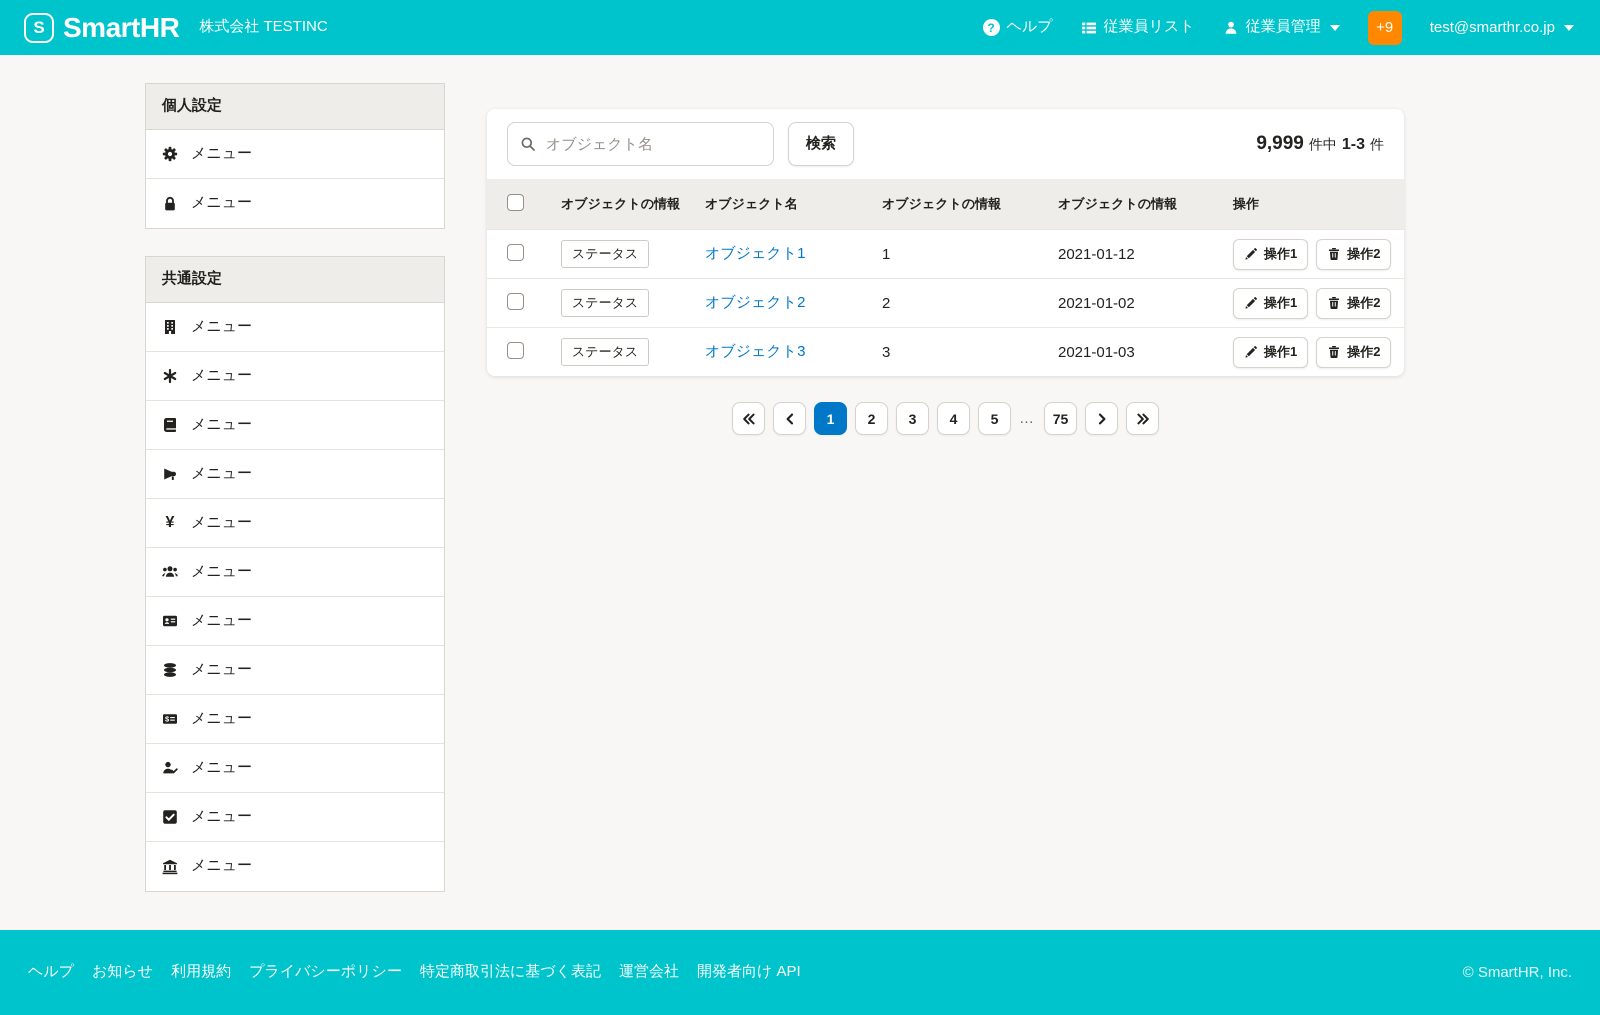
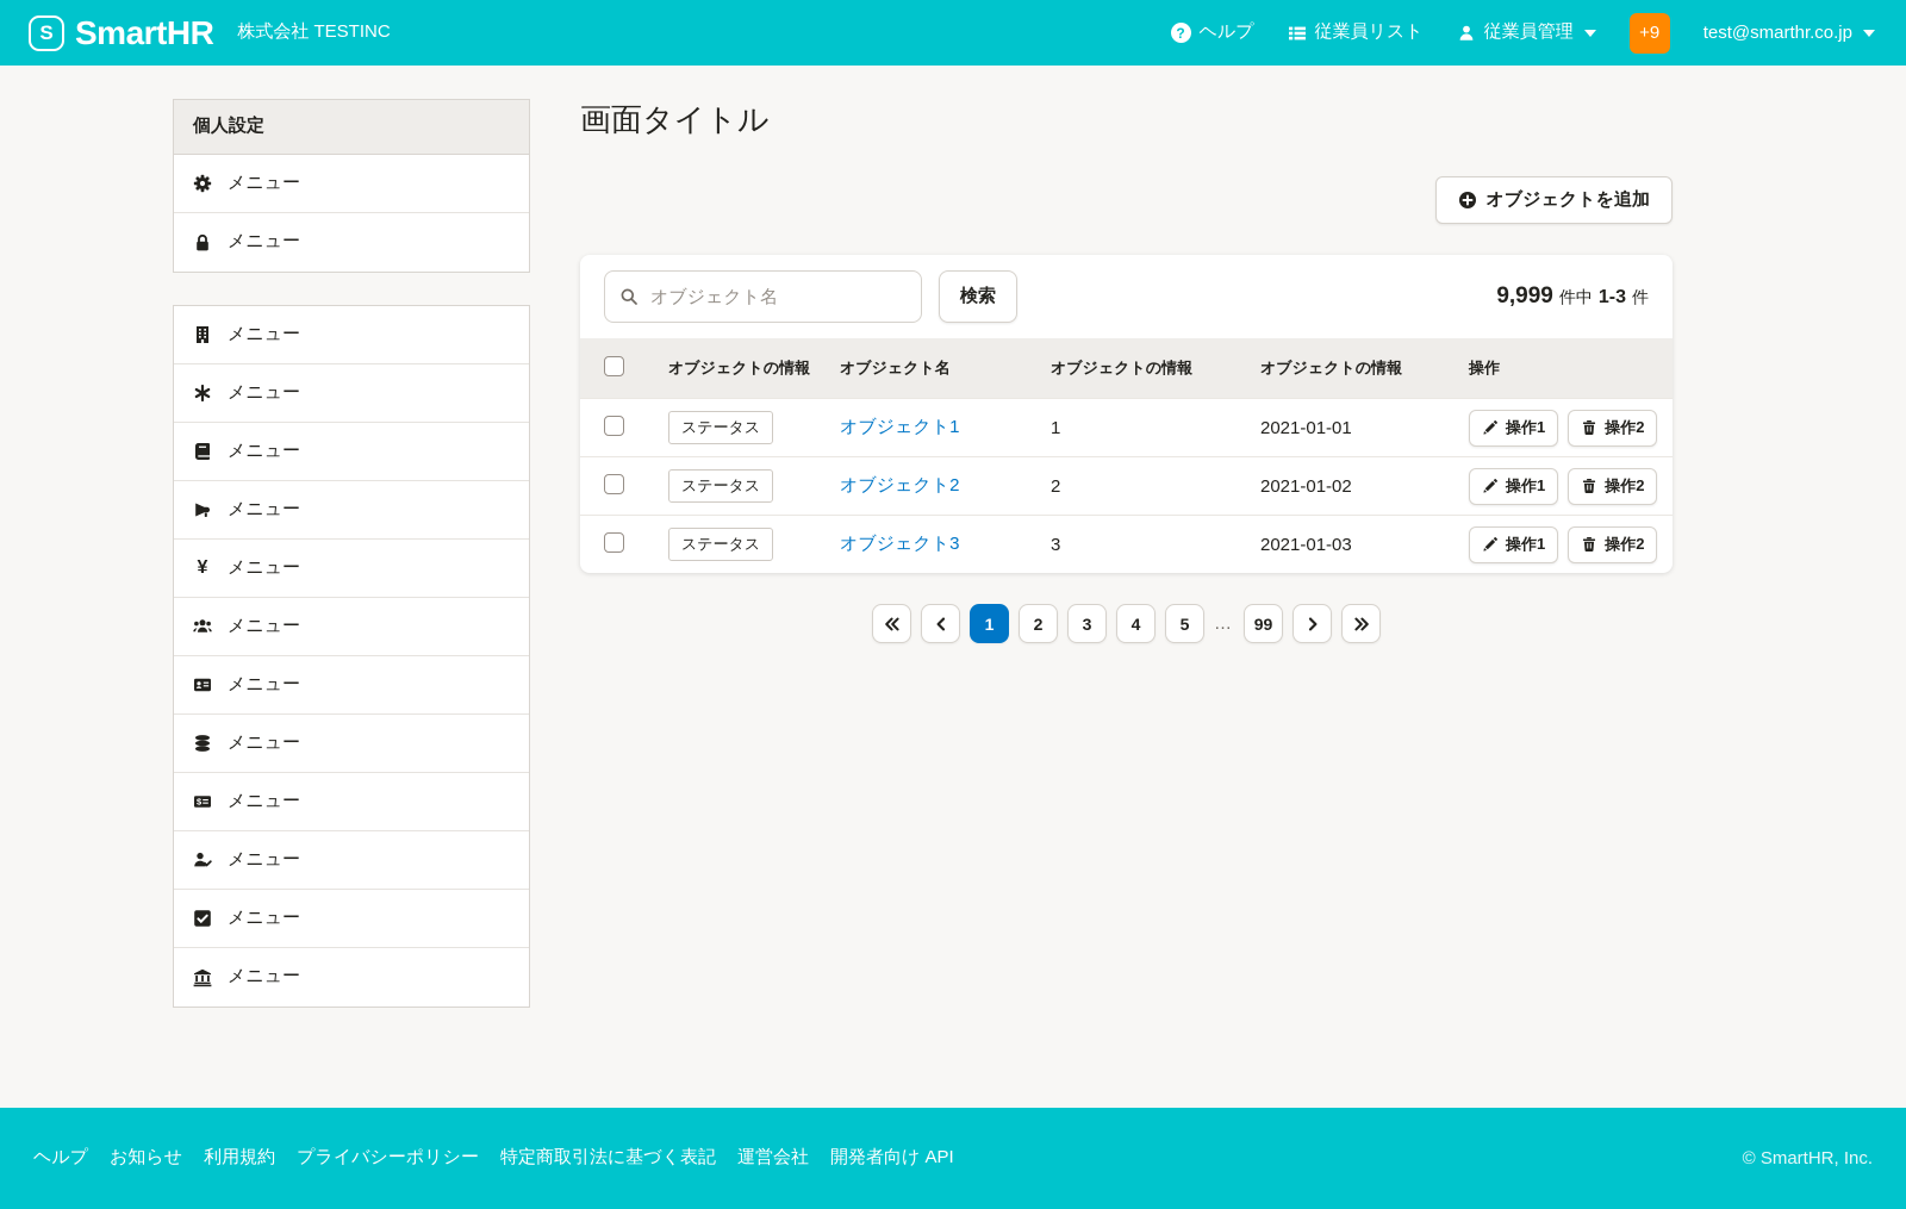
  S
  SmartHR
  株式会社 TESTINC
  ?
  ヘルプ
  従業員リスト
  従業員管理
  +9
  test@smarthr.co.jp
  個人設定
  メニュー
  メニュー
- 共通設定
  メニュー
  メニュー
  メニュー
  メニュー
  ¥
  メニュー
  メニュー
  メニュー
  メニュー
  $
  メニュー
  メニュー
  メニュー
  メニュー
+ 画面タイトル
+ オブジェクトを追加
  オブジェクト名
  検索
  9,999
  件中
  1-3
  件
  オブジェクトの情報
  オブジェクト名
  オブジェクトの情報
  オブジェクトの情報
  操作
  ステータス
  オブジェクト1
  1
- 2021-01-12
+ 2021-01-01
  操作1
  操作2
  ステータス
  オブジェクト2
  2
  2021-01-02
  操作1
  操作2
  ステータス
  オブジェクト3
  3
  2021-01-03
  操作1
  操作2
  1
  2
  3
  4
  5
  …
- 75
+ 99
  ヘルプ
  お知らせ
  利用規約
  プライバシーポリシー
  特定商取引法に基づく表記
  運営会社
  開発者向け API
  © SmartHR, Inc.
